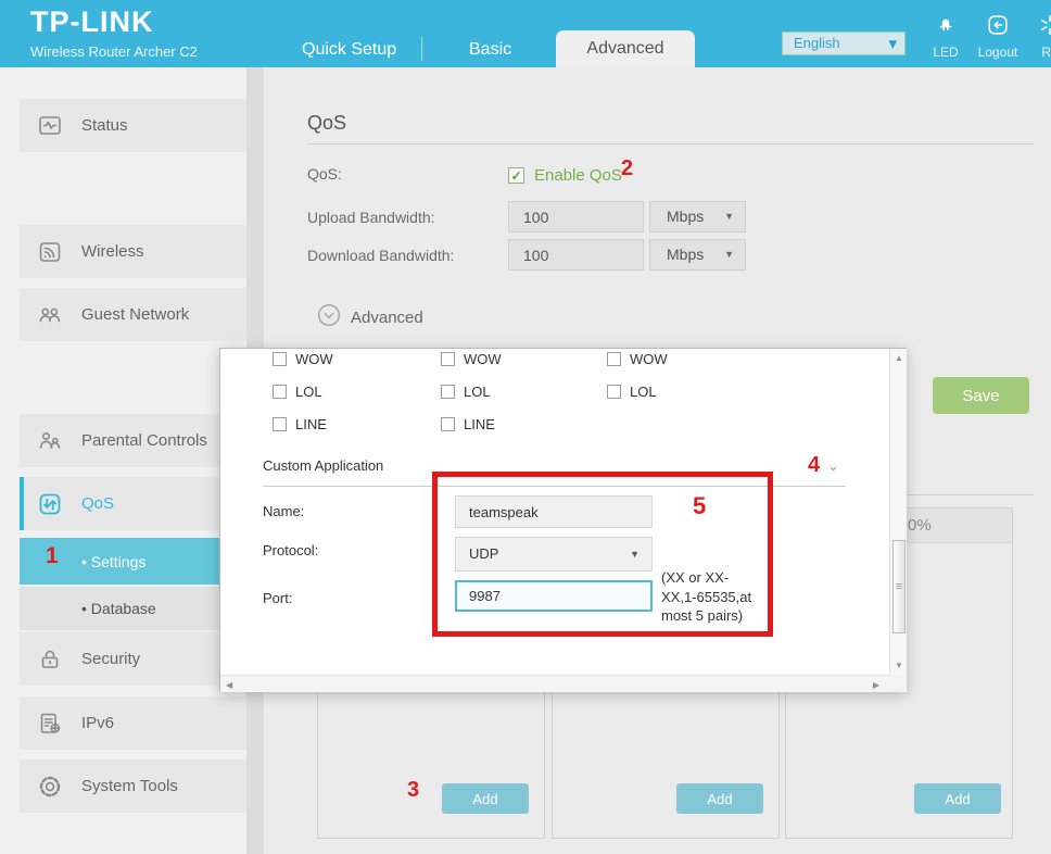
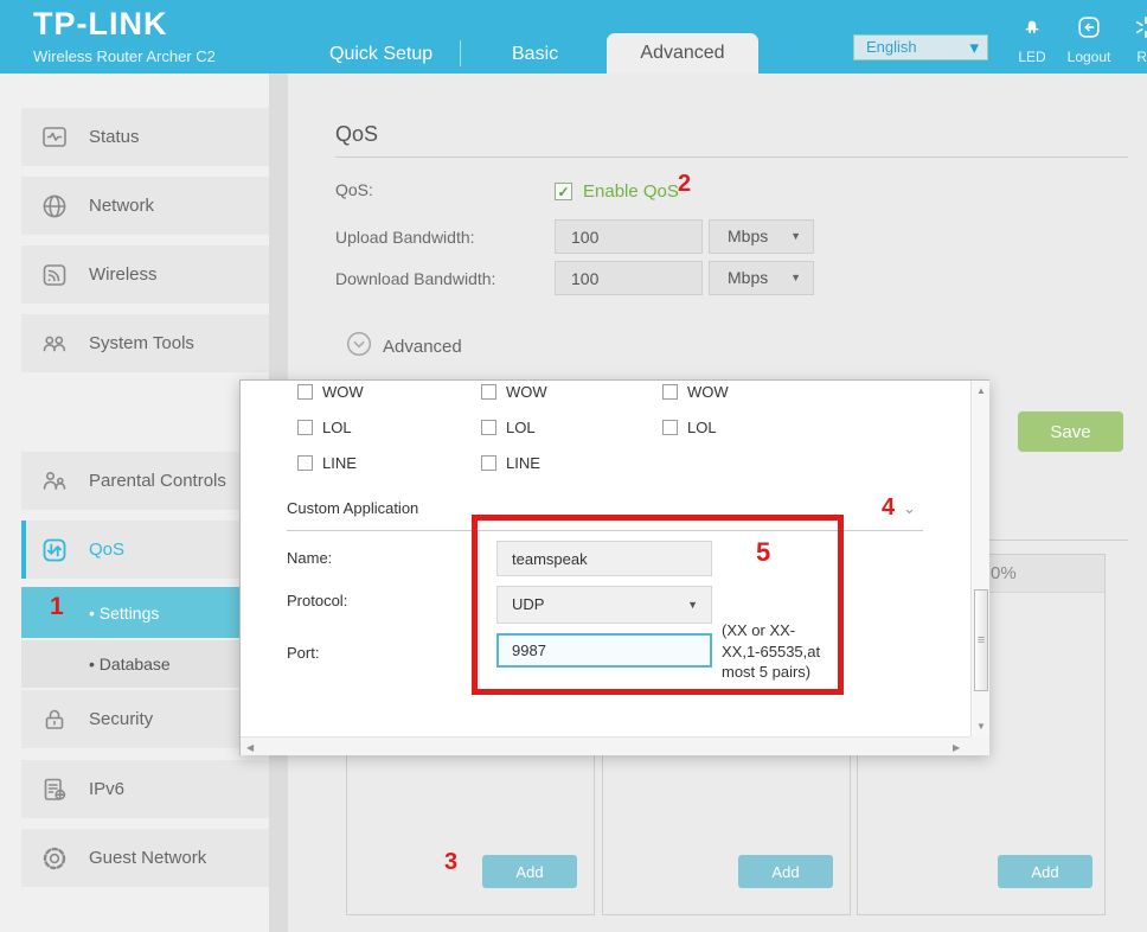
  TP-LINK
  Wireless Router Archer C2
  Quick Setup
  Basic
  Advanced
  English
  ▾
  LED
  Logout
  Status
+ Network
  Wireless
- Guest Network
+ System Tools
  Parental Controls
  QoS
  • Settings
  • Database
  Security
  IPv6
- System Tools
+ Guest Network
  QoS
  QoS:
  ✓
  Enable QoS
  Upload Bandwidth:
  100
  Mbps
  ▼
  Download Bandwidth:
  100
  Mbps
  ▼
  Advanced
  Save
  Add
  Add
  0%
  Add
  WOW
  LOL
  LINE
  WOW
  LOL
  LINE
  WOW
  LOL
  Custom Application
  Name:
  teamspeak
  Protocol:
  UDP
  ▼
  Port:
  9987
  (XX or XX-
  XX,1-65535,at
  most 5 pairs)
  ▲
  ≡
  ▼
  ◀
  ▶
  ⌄
  1
  2
  3
  4
  5
